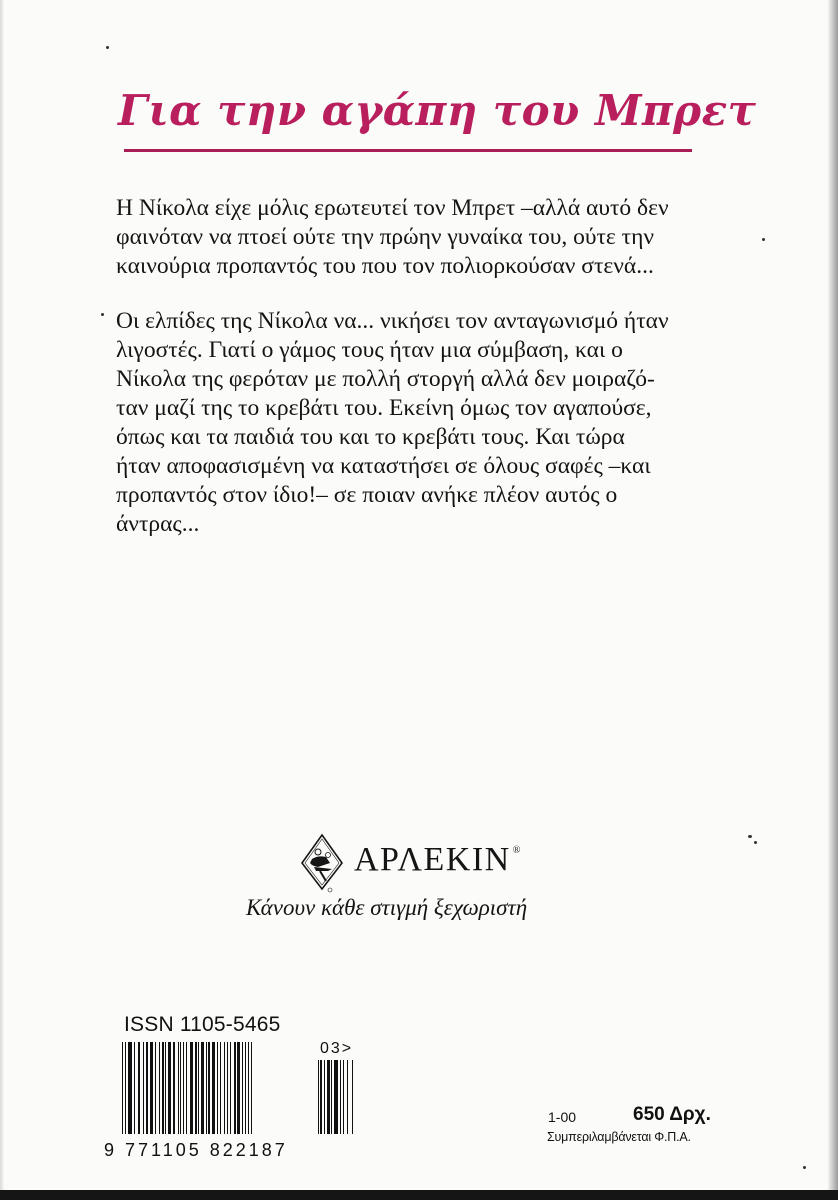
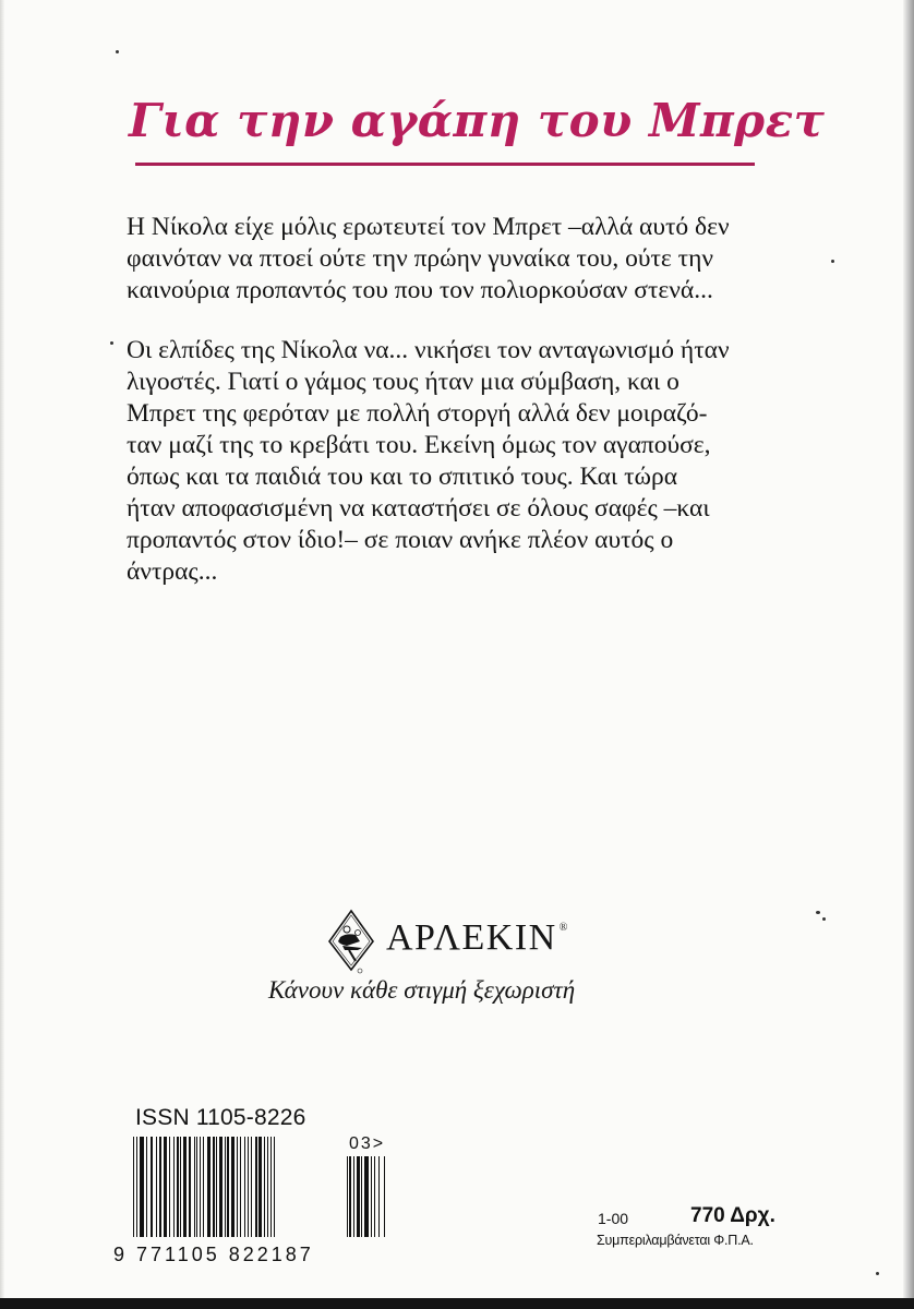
  Για την αγάπη του Μπρετ
  Η Νίκολα είχε μόλις ερωτευτεί τον Μπρετ –αλλά αυτό δεν
  φαινόταν να πτοεί ούτε την πρώην γυναίκα του, ούτε την
  καινούρια προπαντός του που τον πολιορκούσαν στενά...
  Οι ελπίδες της Νίκολα να... νικήσει τον ανταγωνισμό ήταν
  λιγοστές. Γιατί ο γάμος τους ήταν μια σύμβαση, και ο
- Νίκολα της φερόταν με πολλή στοργή αλλά δεν μοιραζό-
+ Μπρετ της φερόταν με πολλή στοργή αλλά δεν μοιραζό-
  ταν μαζί της το κρεβάτι του. Εκείνη όμως τον αγαπούσε,
- όπως και τα παιδιά του και το κρεβάτι τους. Και τώρα
+ όπως και τα παιδιά του και το σπιτικό τους. Και τώρα
  ήταν αποφασισμένη να καταστήσει σε όλους σαφές –και
  προπαντός στον ίδιο!– σε ποιαν ανήκε πλέον αυτός ο
  άντρας...
  ΑΡΛΕΚΙΝ ®
  Κάνουν κάθε στιγμή ξεχωριστή
- ISSN 1105-5465
+ ISSN 1105-8226
  03>
  9 771105 822187
  1-00
- 650 Δρχ.
+ 770 Δρχ.
  Συμπεριλαμβάνεται Φ.Π.Α.
